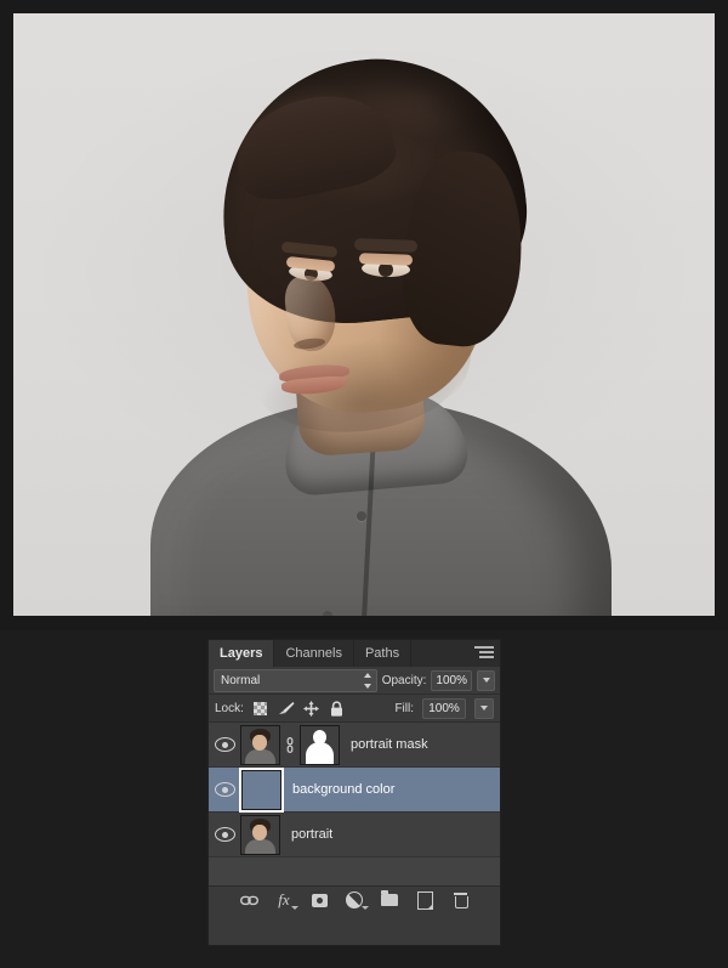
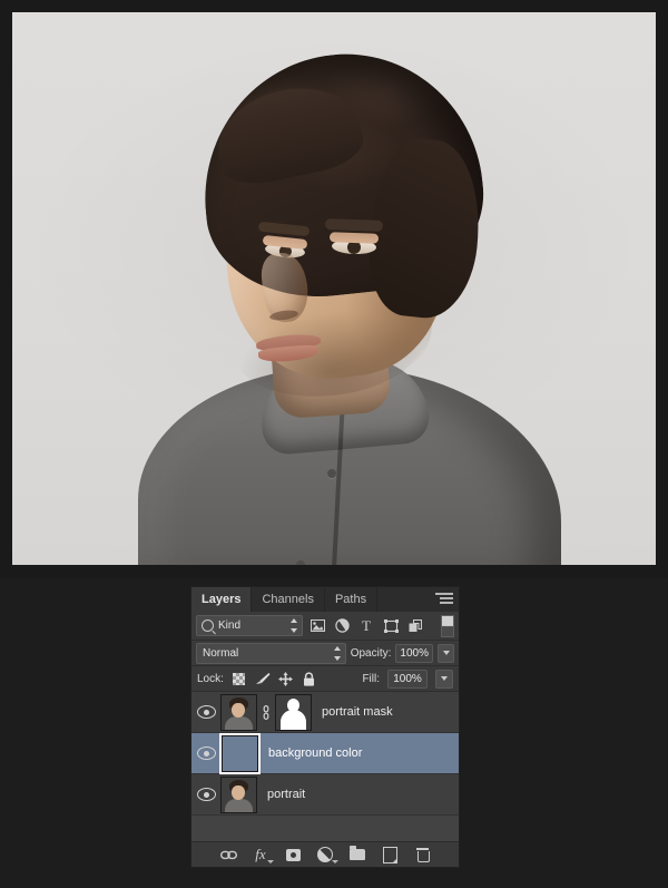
  Layers
  Channels
  Paths
+ Kind
+ T
  Normal
  Opacity:
  100%
  Lock:
  Fill:
  100%
  portrait mask
  background color
  portrait
  fx
